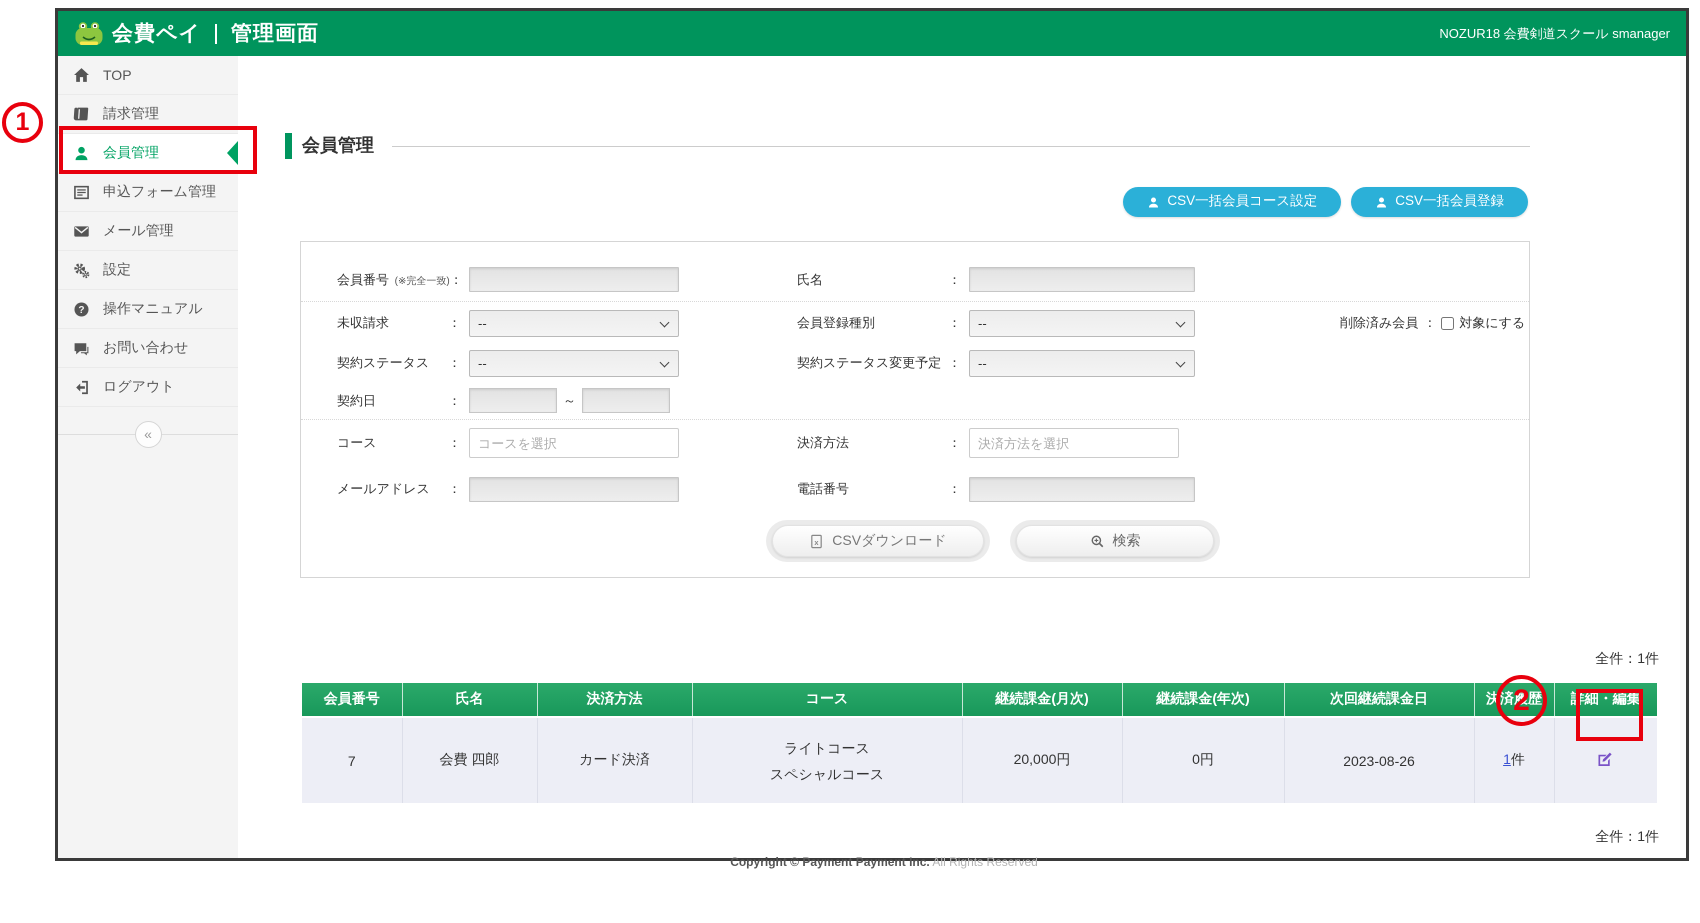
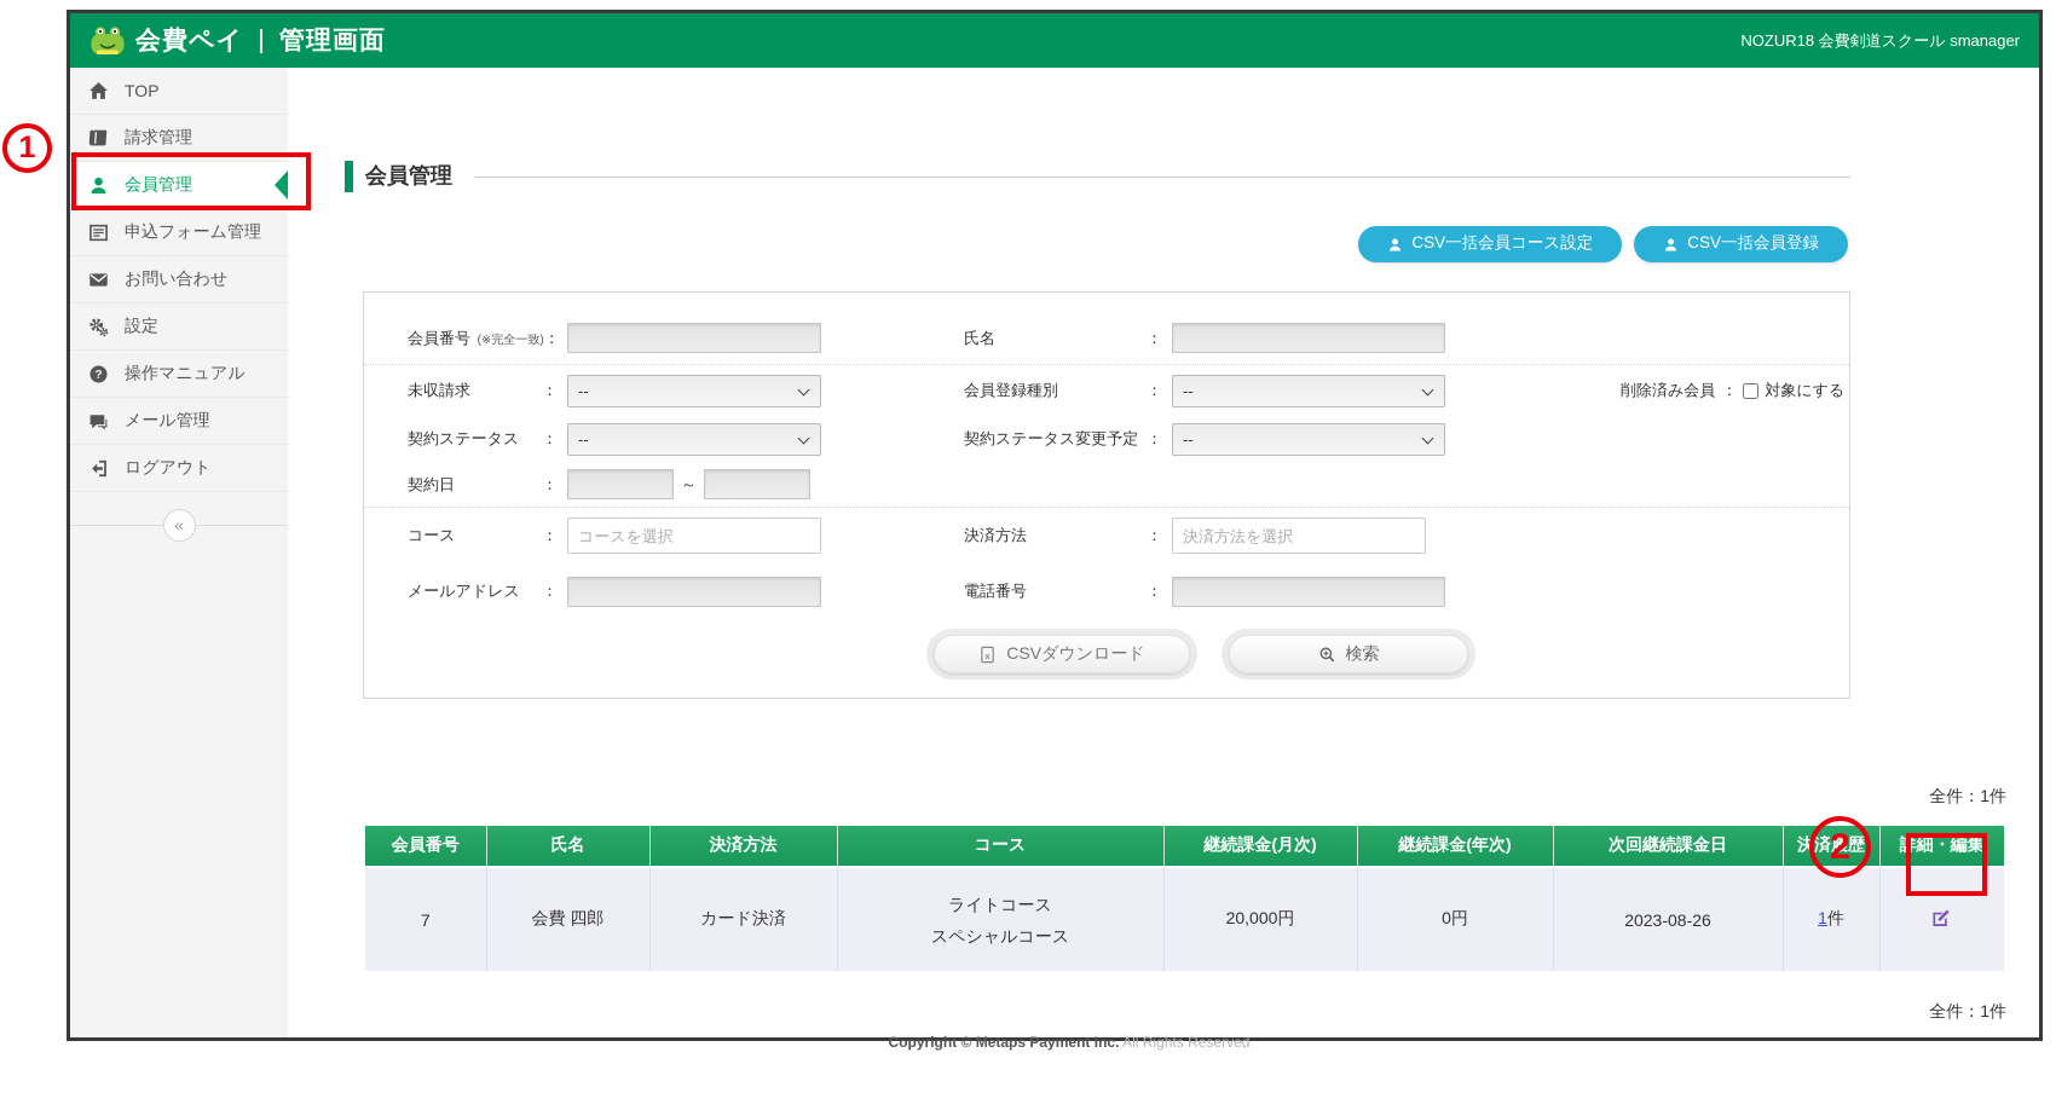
  会費ペイ
  管理画面
  NOZUR18 会費剣道スクール smanager
  TOP
  請求管理
  会員管理
  申込フォーム管理
- メール管理
+ お問い合わせ
  設定
  ?
  操作マニュアル
- お問い合わせ
+ メール管理
  ログアウト
  «
  会員管理
  CSV一括会員コース設定
  CSV一括会員登録
  会員番号 (※完全一致)
  ：
  氏名
  ：
  未収請求
  ：
  --
  会員登録種別
  ：
  --
  削除済み会員
  ：
  対象にする
  契約ステータス
  ：
  --
  契約ステータス変更予定
  ：
  --
  契約日
  ：
  ～
  コース
  ：
  コースを選択
  決済方法
  ：
  決済方法を選択
  メールアドレス
  ：
  電話番号
  ：
  x
  CSVダウンロード
  検索
  全件：1件
  会員番号	氏名	決済方法	コース	継続課金(月次)	継続課金(年次)	次回継続課金日	決済履歴	詳細・編集
  7	会費 四郎	カード決済	ライトコース スペシャルコース	20,000円	0円	2023-08-26	1件
  全件：1件
- Copyright © Payment Payment Inc. All Rights Reserved
+ Copyright © Metaps Payment Inc. All Rights Reserved
  1
  2
